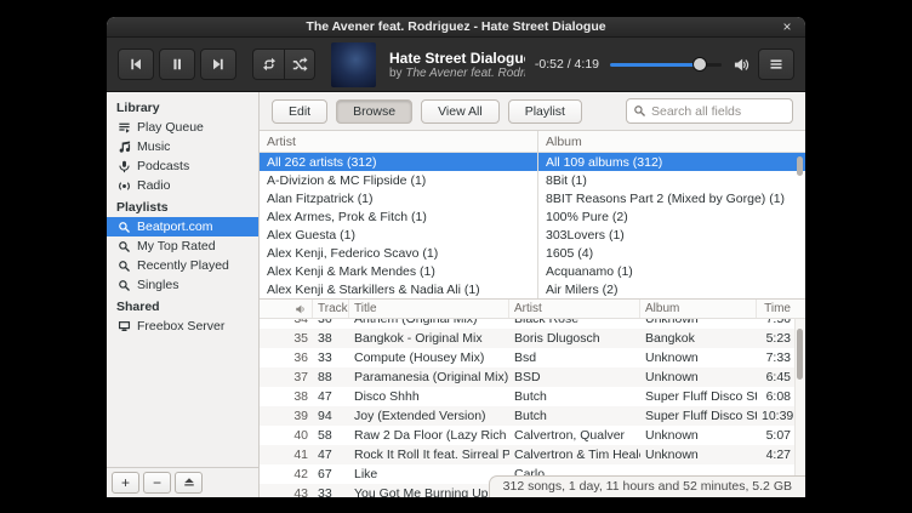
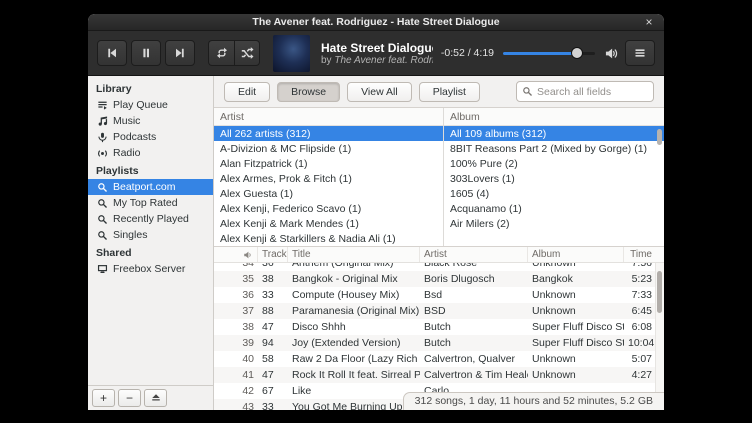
  The Avener feat. Rodriguez - Hate Street Dialogue
  ×
  Hate Street Dialogu
  -0:52 / 4:19
  Library
  Play Queue
  Music
  Podcasts
  Radio
  Playlists
  Beatport.com
  My Top Rated
  Recently Played
  Singles
  Shared
  Freebox Server
  +
  −
  Edit
  Browse
  View All
  Playlist
  Search all fields
  Artist
  All 262 artists (312)
  A-Divizion & MC Flipside (1)
  Alan Fitzpatrick (1)
  Alex Armes, Prok & Fitch (1)
  Alex Guesta (1)
  Alex Kenji, Federico Scavo (1)
  Alex Kenji & Mark Mendes (1)
  Alex Kenji & Starkillers & Nadia Ali (1)
  Album
  All 109 albums (312)
- 8Bit (1)
  8BIT Reasons Part 2 (Mixed by Gorge) (1)
  100% Pure (2)
  303Lovers (1)
  1605 (4)
  Acquanamo (1)
  Air Milers (2)
  Track
  Title
  Artist
  Album
  Time
  34
  36
  Anthem (Original Mix)
  Black Rose
  Unknown
  7:56
  35
  38
  Bangkok - Original Mix
  Boris Dlugosch
  Bangkok
  5:23
  36
  33
  Compute (Housey Mix)
  Bsd
  Unknown
  7:33
  37
  88
  Paramanesia (Original Mix)
  BSD
  Unknown
  6:45
  38
  47
  Disco Shhh
  Butch
  Super Fluff Disco St
  6:08
  39
  94
  Joy (Extended Version)
  Butch
  Super Fluff Disco St
- 10:39
+ 10:04
  40
  58
  Raw 2 Da Floor (Lazy Rich
  Calvertron, Qualver
  Unknown
  5:07
  41
  47
  Rock It Roll It feat. Sirreal P
  Calvertron & Tim Heal
  Unknown
  4:27
  42
  67
  Like
  Carlo
  43
  33
  You Got Me Burning Up
  312 songs, 1 day, 11 hours and 52 minutes, 5.2 GB
